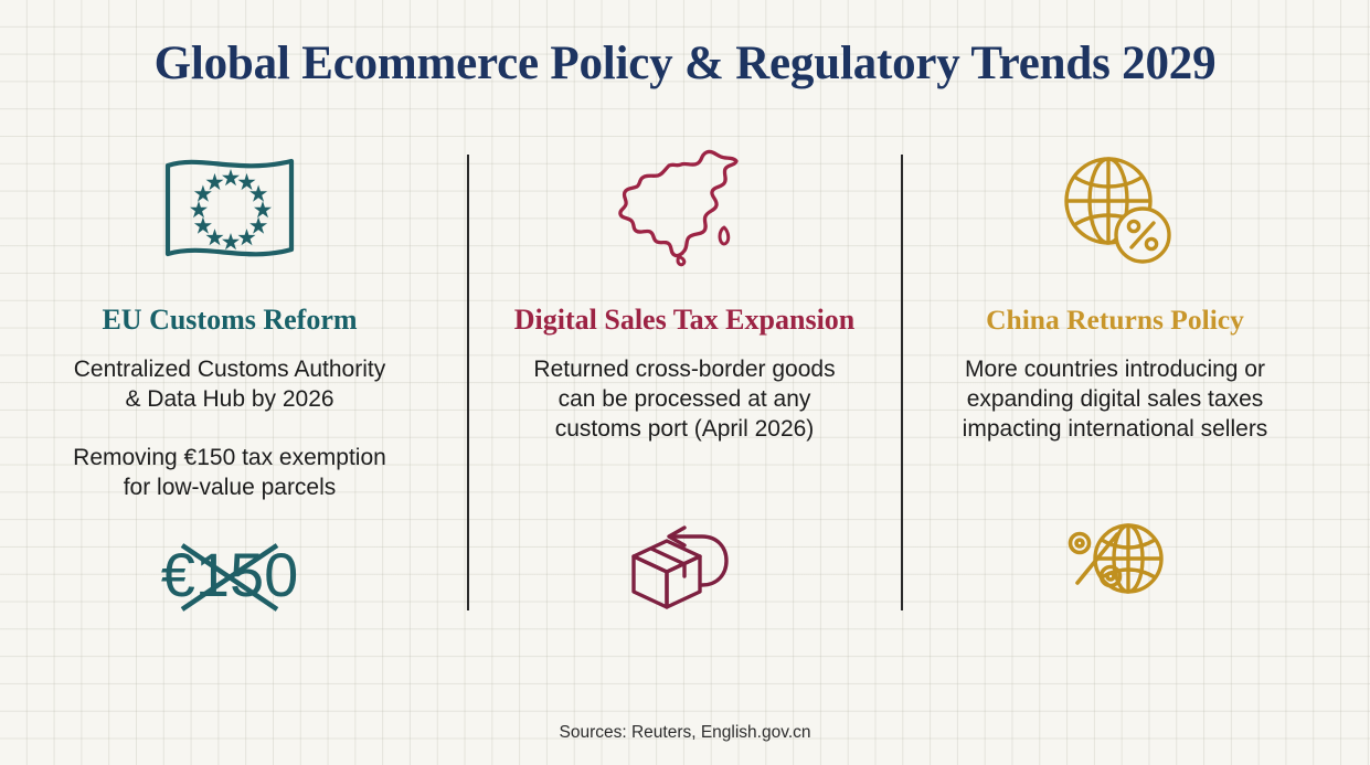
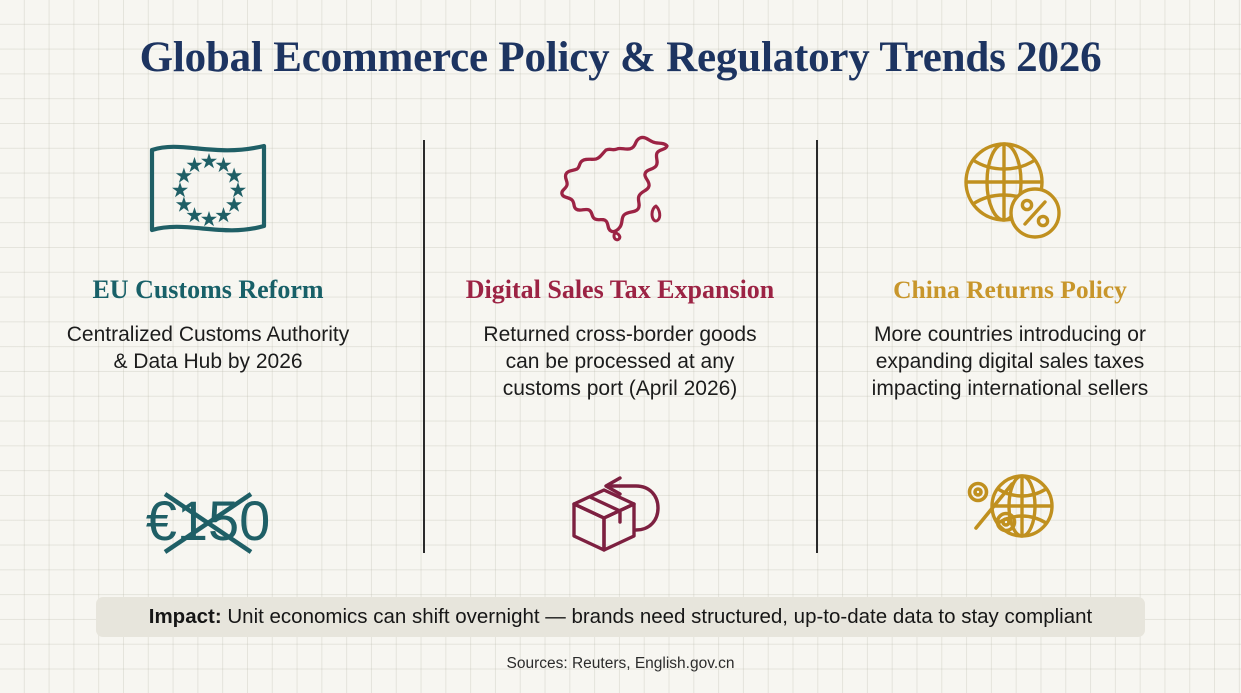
- Global Ecommerce Policy & Regulatory Trends 2029
+ Global Ecommerce Policy & Regulatory Trends 2026
  EU Customs Reform
  Centralized Customs Authority
  & Data Hub by 2026
- Removing €150 tax exemption
- for low-value parcels
  €150
  Digital Sales Tax Expansion
  Returned cross-border goods
  can be processed at any
  customs port (April 2026)
  China Returns Policy
  More countries introducing or
  expanding digital sales taxes
  impacting international sellers
+ Impact: Unit economics can shift overnight — brands need structured, up-to-date data to stay compliant
  Sources: Reuters, English.gov.cn
